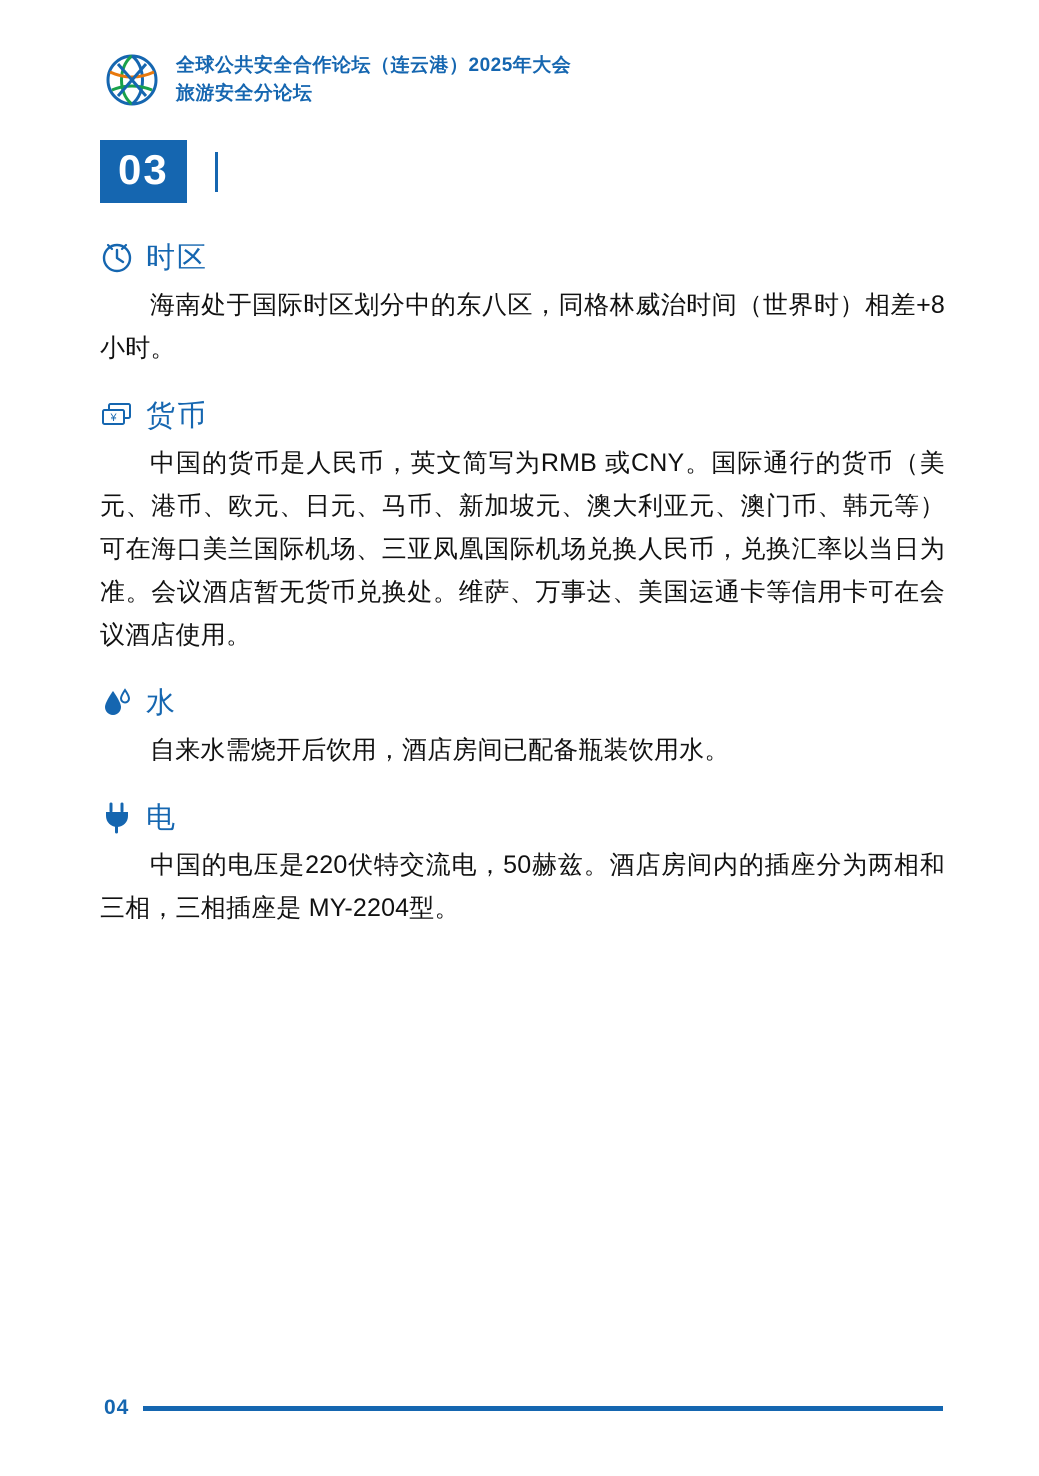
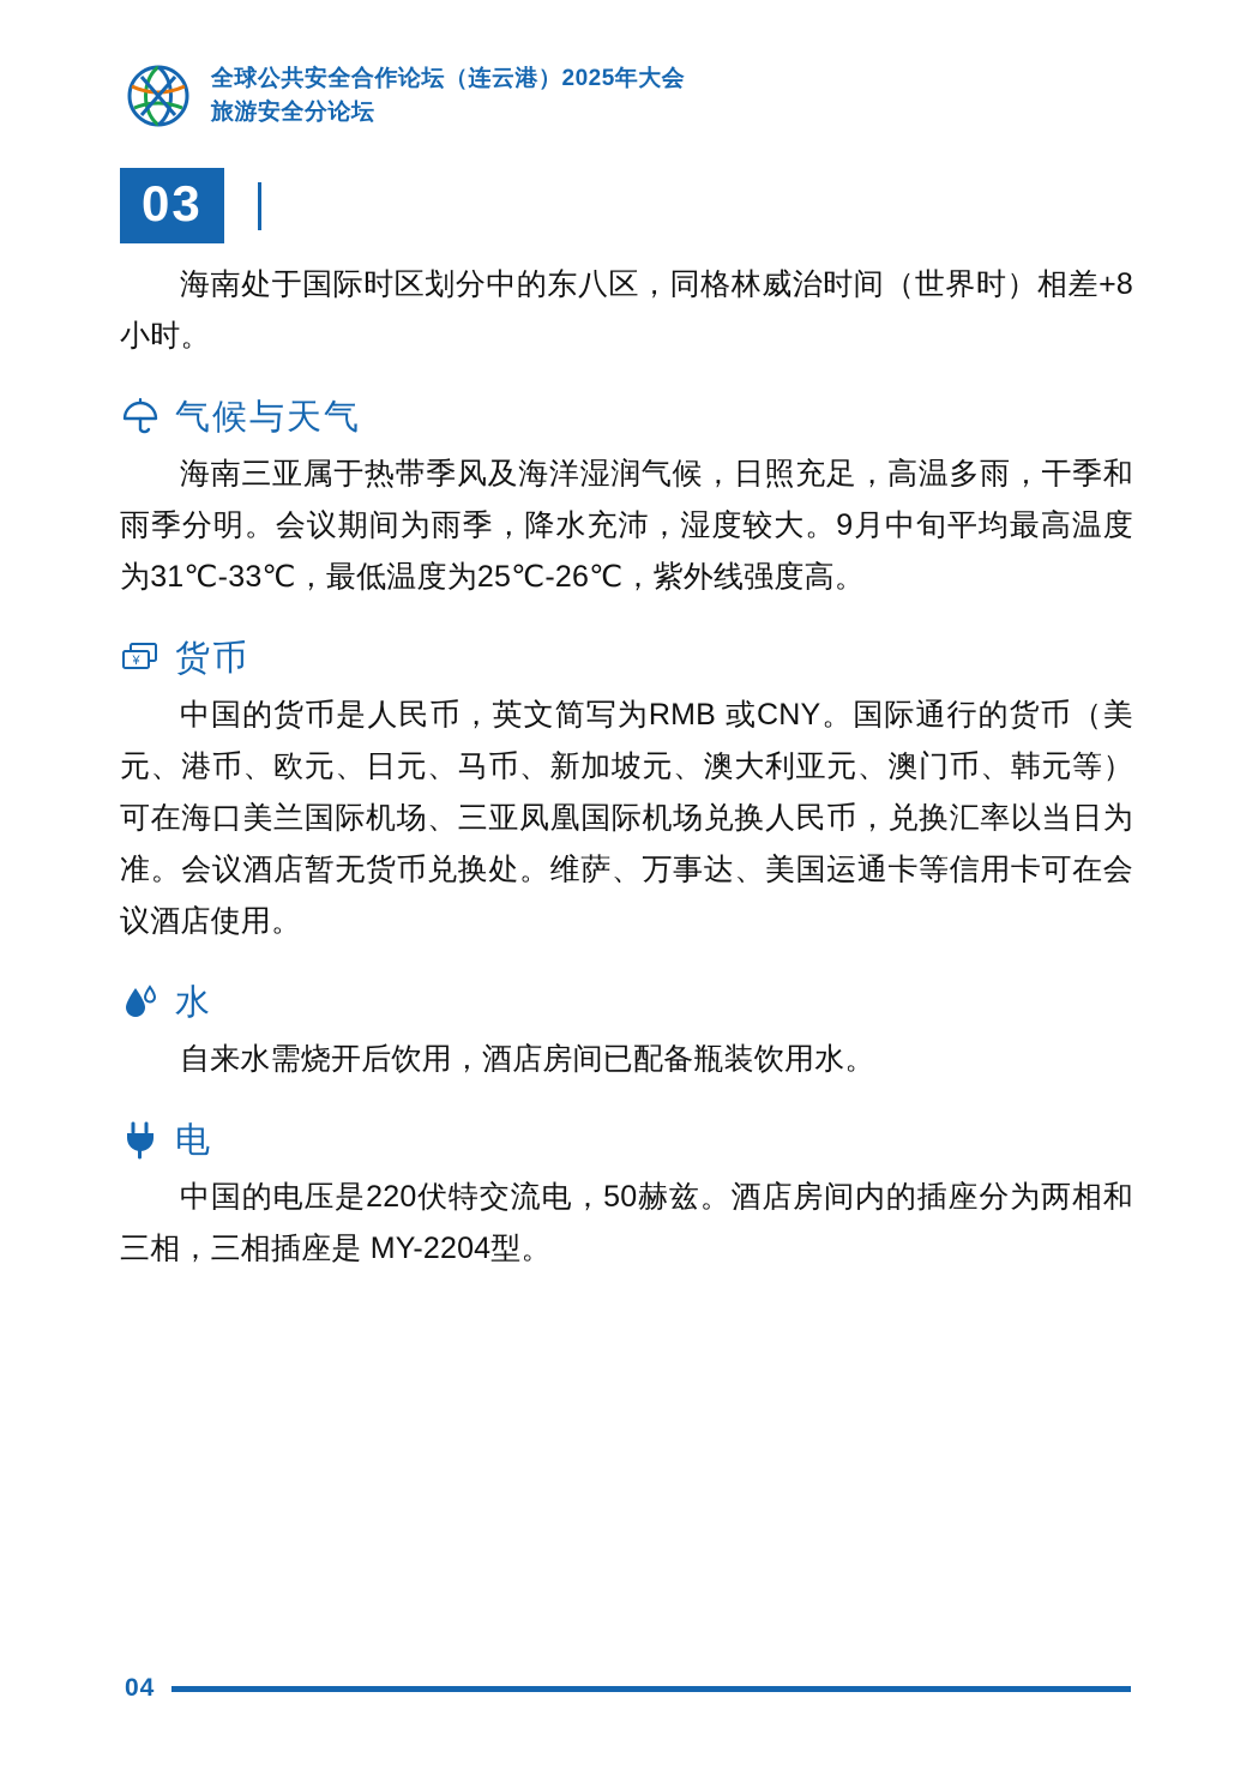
  全球公共安全合作论坛（连云港）2025年大会
  旅游安全分论坛
  03
- 时区
  海南处于国际时区划分中的东八区，同格林威治时间（世界时）相差+8小时。
+ 气候与天气
+ 海南三亚属于热带季风及海洋湿润气候，日照充足，高温多雨，干季和雨季分明。会议期间为雨季，降水充沛，湿度较大。9月中旬平均最高温度为31℃-33℃，最低温度为25℃-26℃，紫外线强度高。
  ¥
  货币
  中国的货币是人民币，英文简写为RMB 或CNY。国际通行的货币（美元、港币、欧元、日元、马币、新加坡元、澳大利亚元、澳门币、韩元等）可在海口美兰国际机场、三亚凤凰国际机场兑换人民币，兑换汇率以当日为准。会议酒店暂无货币兑换处。维萨、万事达、美国运通卡等信用卡可在会议酒店使用。
  水
  自来水需烧开后饮用，酒店房间已配备瓶装饮用水。
  电
  中国的电压是220伏特交流电，50赫兹。酒店房间内的插座分为两相和三相，三相插座是 MY-2204型。
  04
